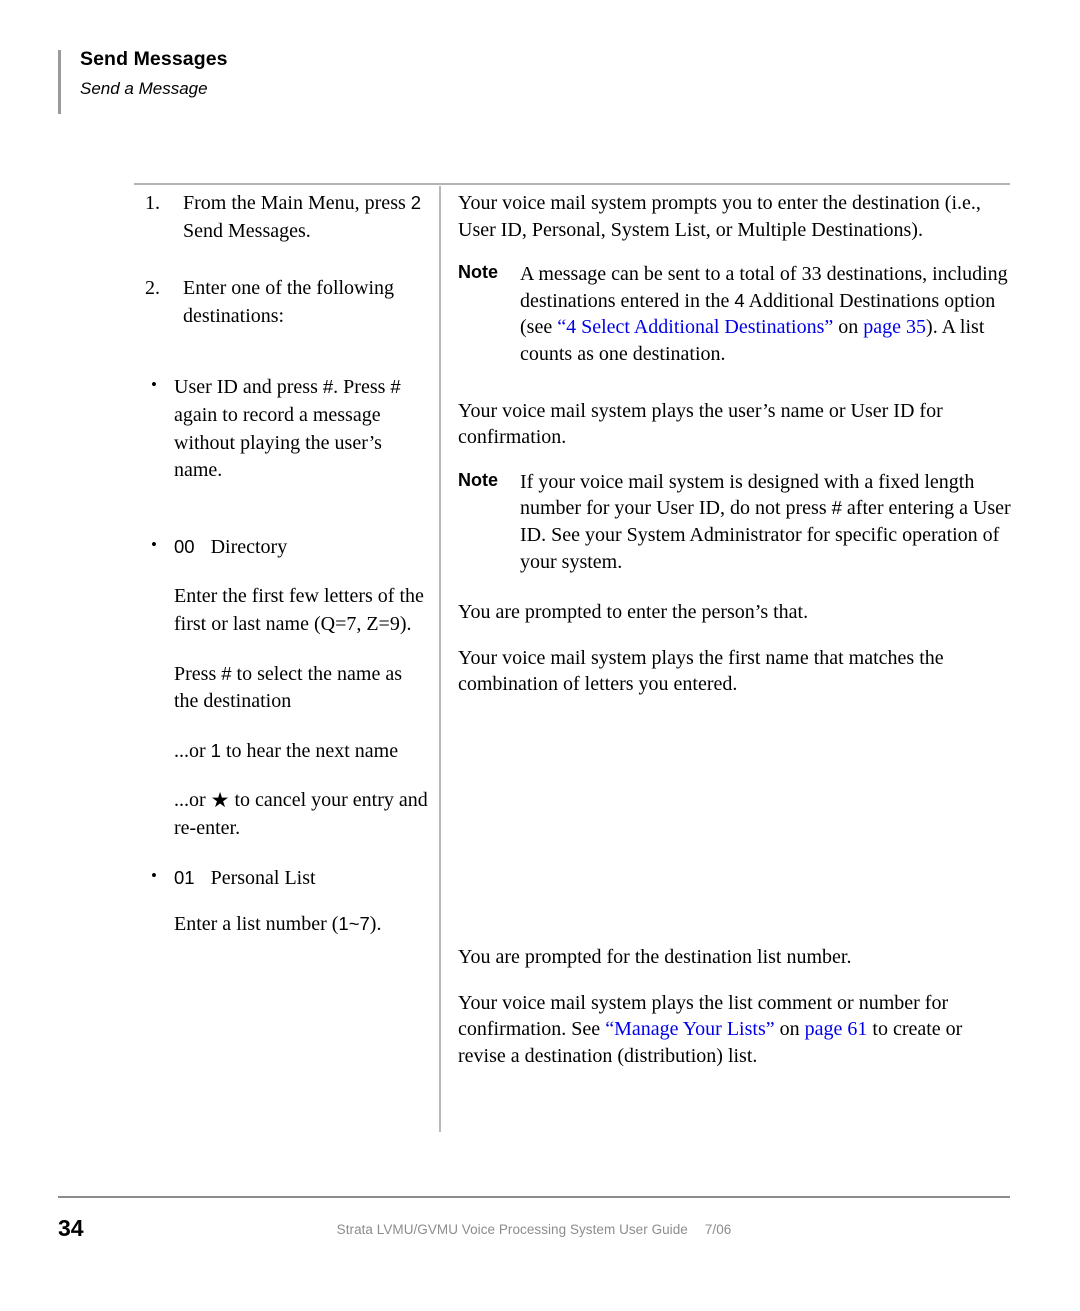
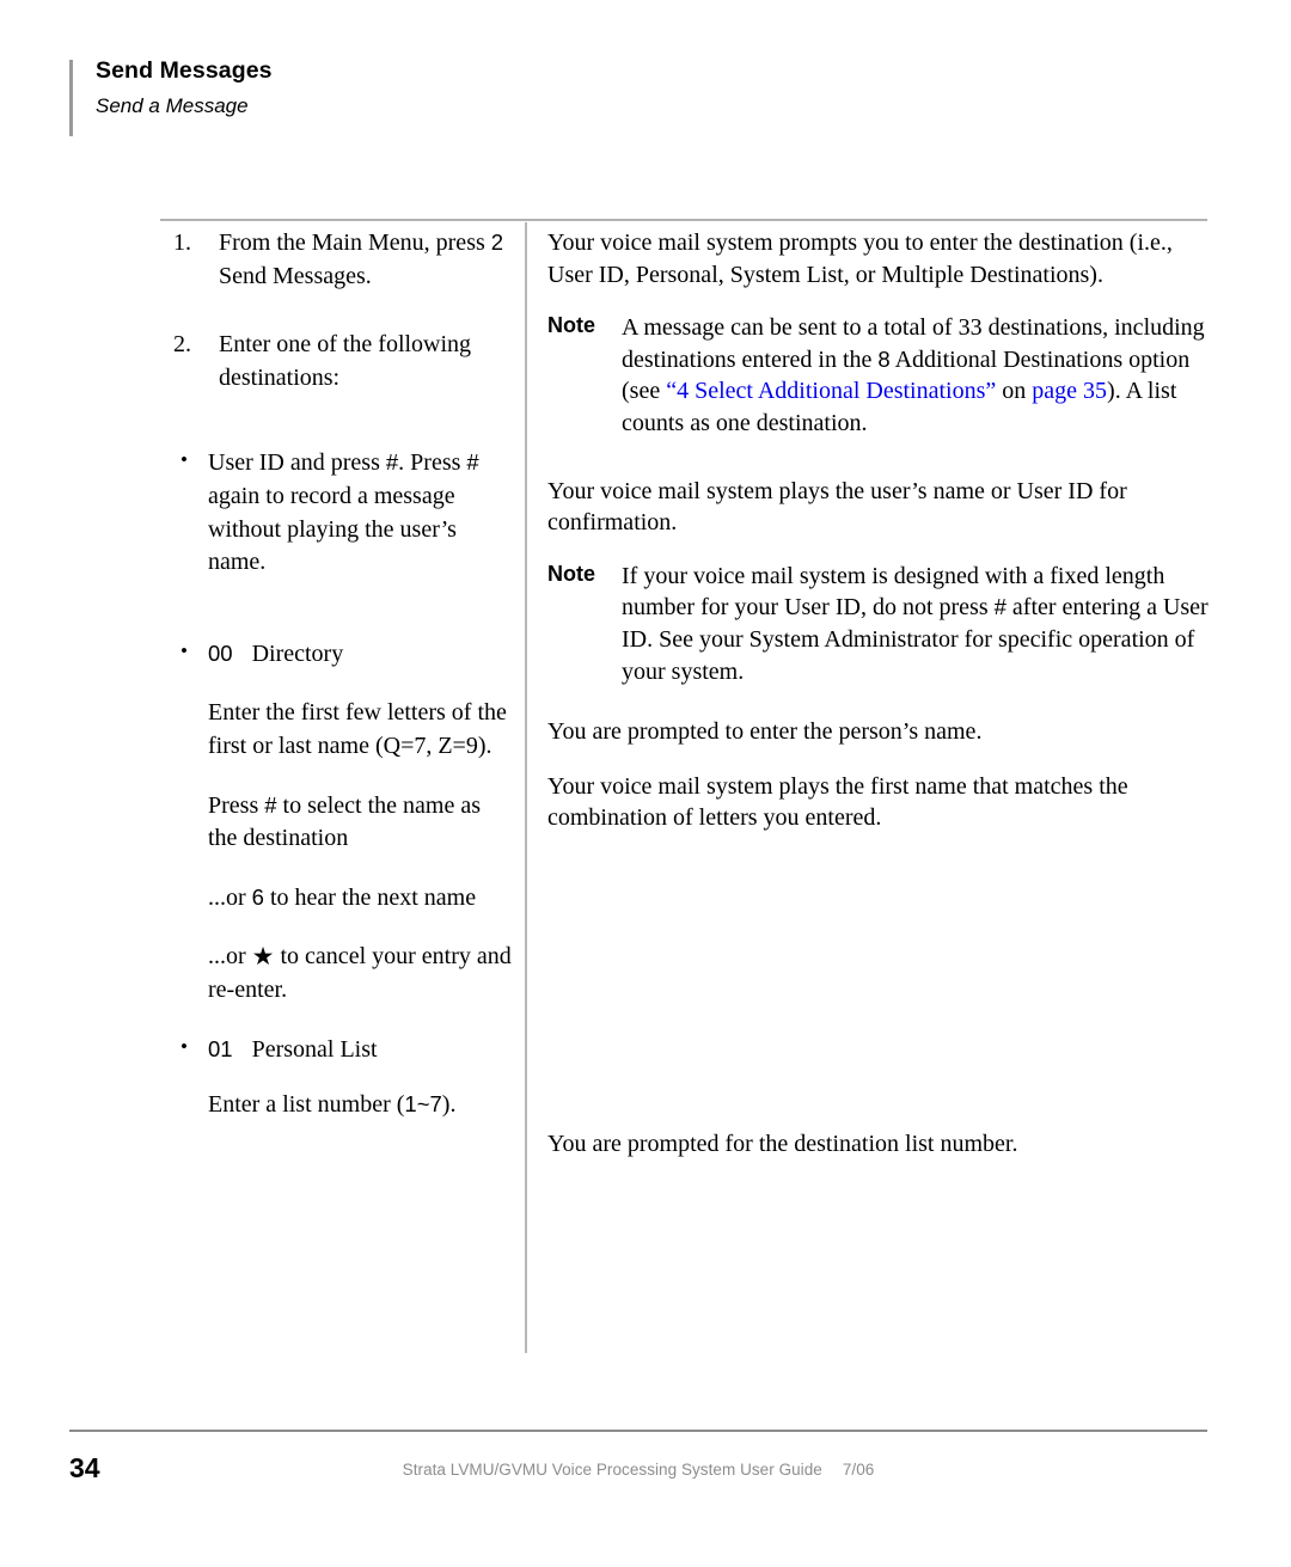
  Send Messages
  Send a Message
  1.
  From the Main Menu, press 2Send Messages.
  2.
  Enter one of the following destinations:
  •
  User ID and press #. Press # again to record a message without playing the user’s name.
  •
  00 Directory
  Enter the first few letters of the first or last name (Q=7, Z=9).
  Press # to select the name as the destination
- ...or 1 to hear the next name
+ ...or 6 to hear the next name
  ...or ★ to cancel your entry and re-enter.
  •
  01 Personal List
  Enter a list number (1~7).
  Your voice mail system prompts you to enter the destination (i.e., User ID, Personal, System List, or Multiple Destinations).
  Note
- A message can be sent to a total of 33 destinations, including destinations entered in the 4 Additional Destinations option (see “4 Select Additional Destinations” on page 35). A list counts as one destination.
+ A message can be sent to a total of 33 destinations, including destinations entered in the 8 Additional Destinations option (see “4 Select Additional Destinations” on page 35). A list counts as one destination.
  Your voice mail system plays the user’s name or User ID for confirmation.
  Note
  If your voice mail system is designed with a fixed length number for your User ID, do not press # after entering a User ID. See your System Administrator for specific operation of your system.
- You are prompted to enter the person’s that.
+ You are prompted to enter the person’s name.
  Your voice mail system plays the first name that matches the combination of letters you entered.
  You are prompted for the destination list number.
- Your voice mail system plays the list comment or number for confirmation. See “Manage Your Lists” on page 61 to create or revise a destination (distribution) list.
  34
  Strata LVMU/GVMU Voice Processing System User Guide 7/06
